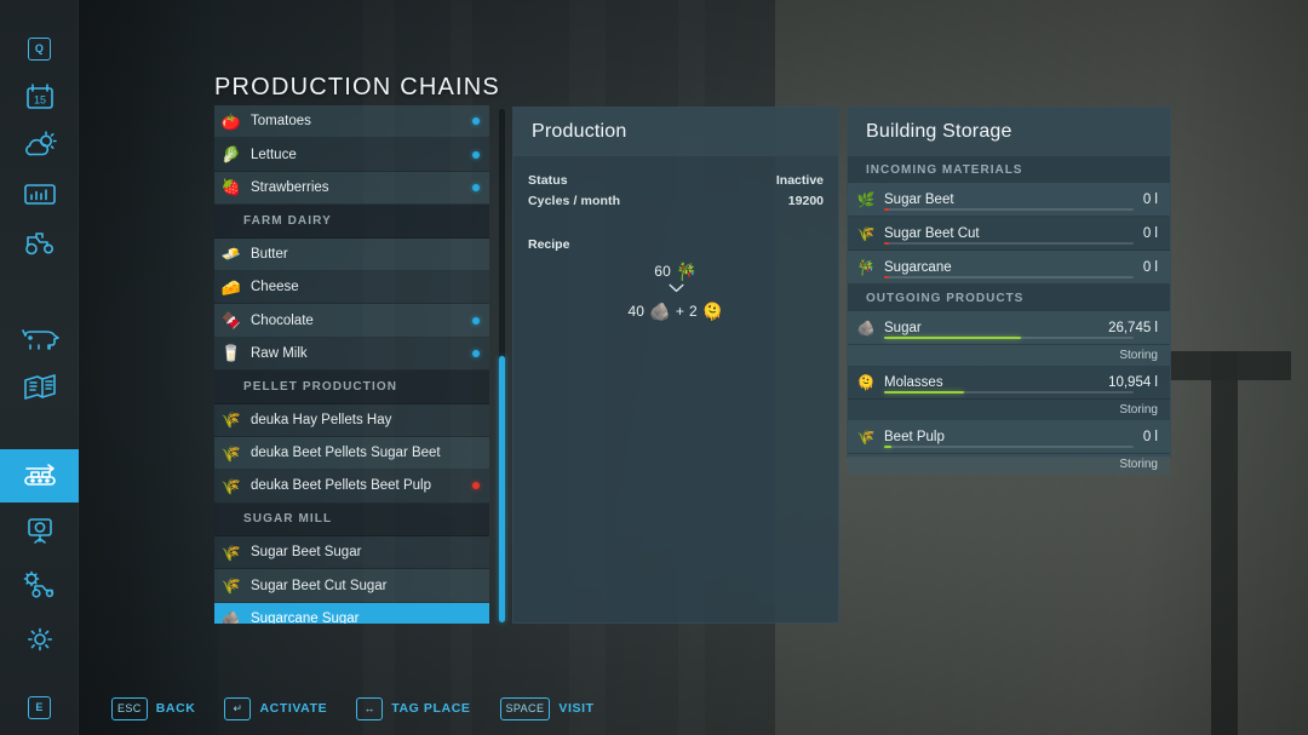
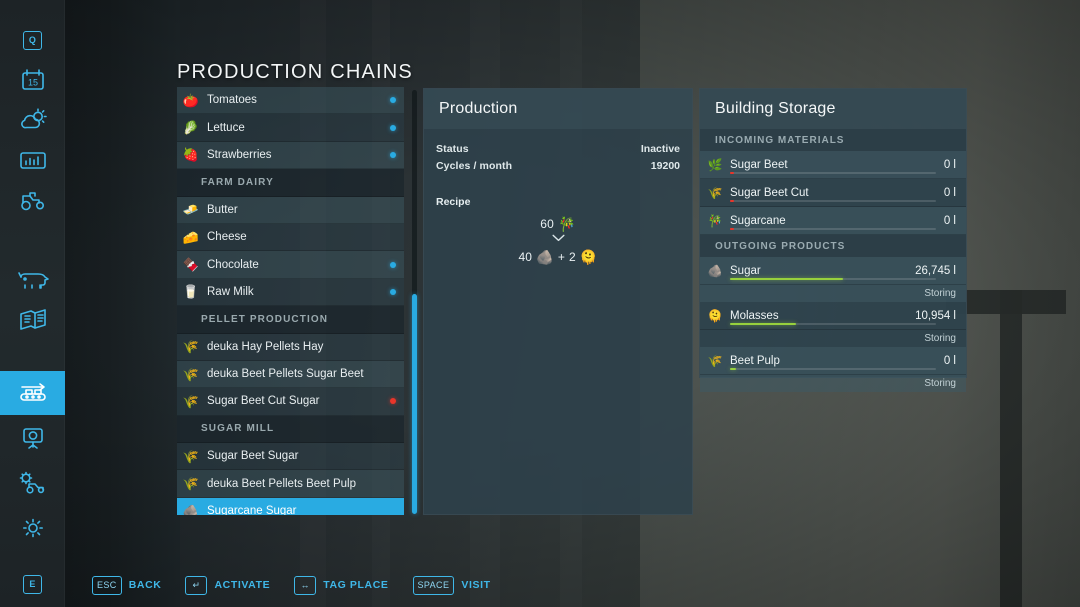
  Q
  15
  E
  PRODUCTION CHAINS
  🍅
  Tomatoes
  🥬
  Lettuce
  🍓
  Strawberries
  FARM DAIRY
  🧈
  Butter
  🧀
  Cheese
  🍫
  Chocolate
  🥛
  Raw Milk
  PELLET PRODUCTION
  🌾
  deuka Hay Pellets Hay
  🌾
  deuka Beet Pellets Sugar Beet
  🌾
- deuka Beet Pellets Beet Pulp
+ Sugar Beet Cut Sugar
  SUGAR MILL
  🌾
  Sugar Beet Sugar
  🌾
- Sugar Beet Cut Sugar
+ deuka Beet Pellets Beet Pulp
  🪨
  Sugarcane Sugar
  Production
  Status
  Inactive
  Cycles / month
  19200
  Recipe
  60
  🎋
  40
  🪨
  +
  2
  🫠
  Building Storage
  INCOMING MATERIALS
  🌿
  Sugar Beet
  0 l
  🌾
  Sugar Beet Cut
  0 l
  🎋
  Sugarcane
  0 l
  OUTGOING PRODUCTS
  🪨
  Sugar
  26,745 l
  Storing
  🫠
  Molasses
  10,954 l
  Storing
  🌾
  Beet Pulp
  0 l
  Storing
  ESC
  BACK
  ↵
  ACTIVATE
  ↔
  TAG PLACE
  SPACE
  VISIT
